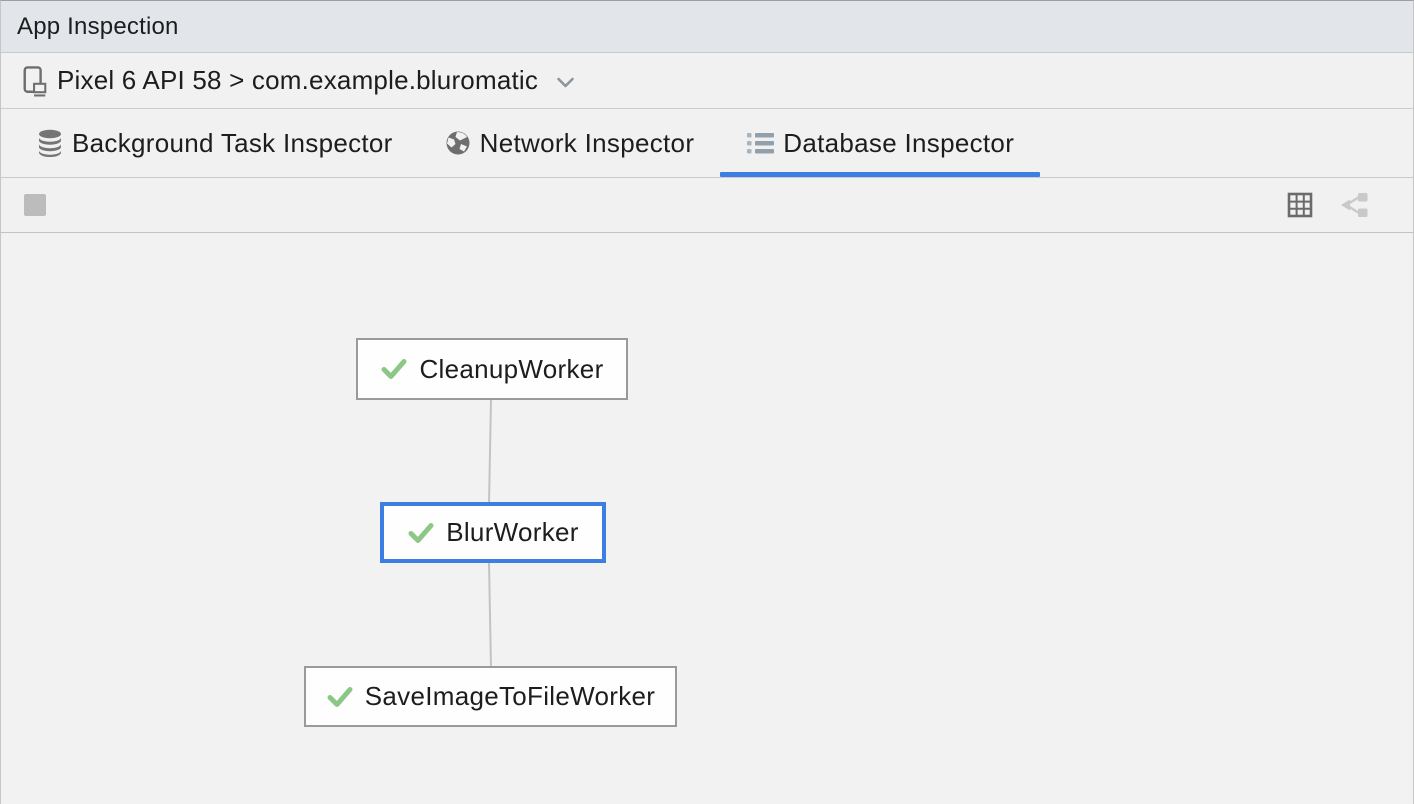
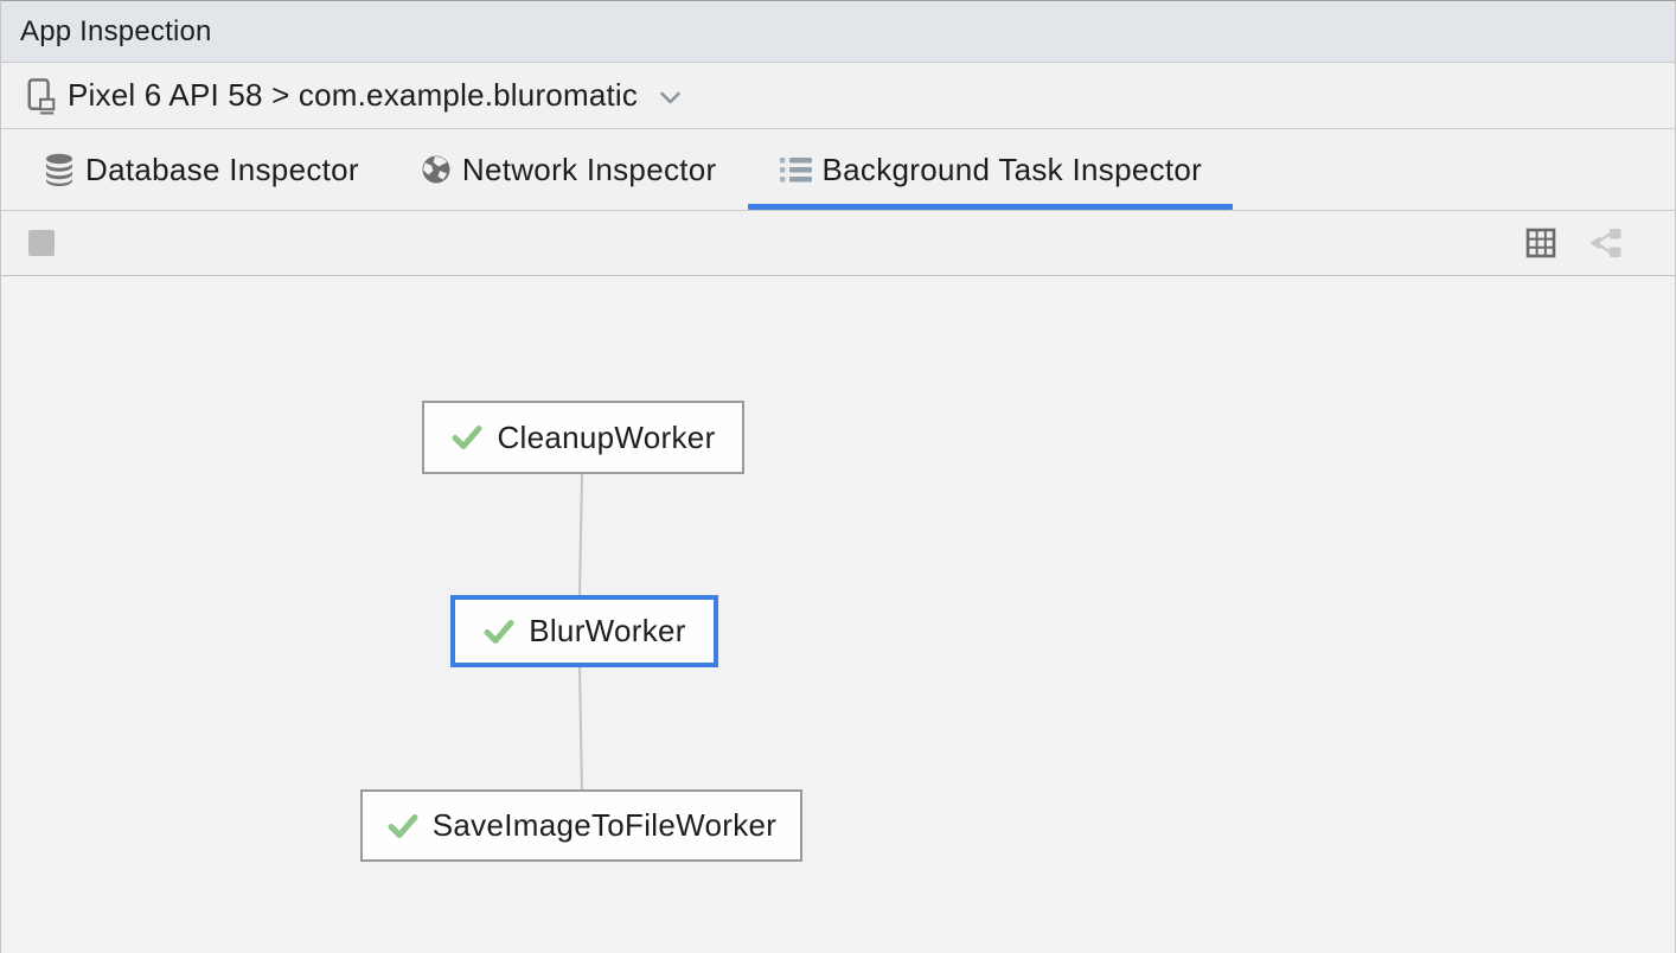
  App Inspection
  Pixel 6 API 58 > com.example.bluromatic
- Background Task Inspector
+ Database Inspector
  Network Inspector
- Database Inspector
+ Background Task Inspector
  CleanupWorker
  BlurWorker
  SaveImageToFileWorker
